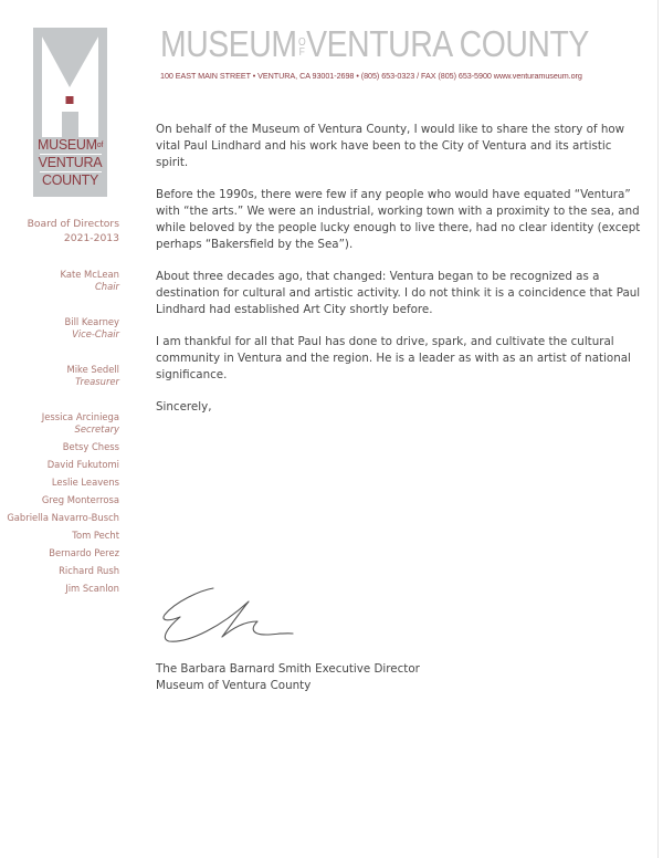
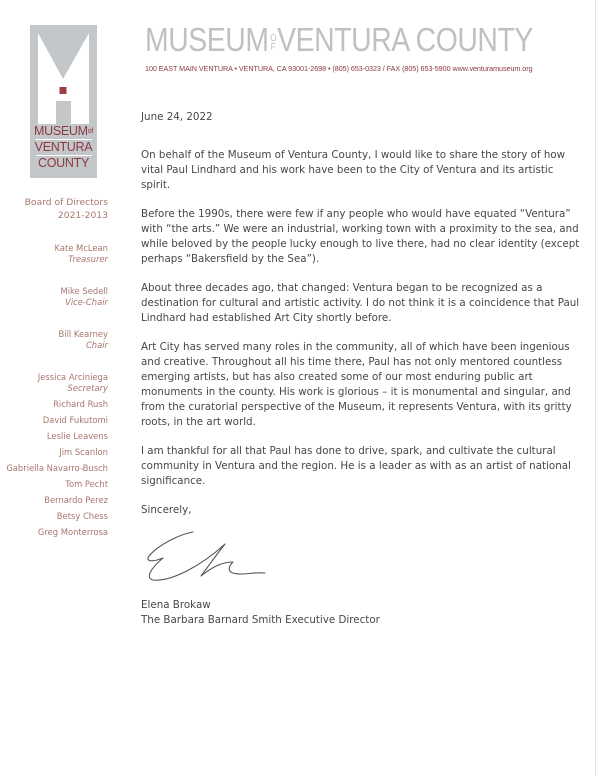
  MUSEUM VENTURA COUNTY
- 100 EAST MAIN STREET • VENTURA, CA 93001-2698 • (805) 653-0323 / FAX (805) 653-5900 www.venturamuseum.org
+ 100 EAST MAIN VENTURA • VENTURA, CA 93001-2698 • (805) 653-0323 / FAX (805) 653-5900 www.venturamuseum.org
  Board of Directors
  2021-2013
  Kate McLean
- Chair
+ Treasurer
- Bill Kearney
+ Mike Sedell
  Vice-Chair
- Mike Sedell
+ Bill Kearney
- Treasurer
+ Chair
  Jessica Arciniega
  Secretary
- Betsy Chess
+ Richard Rush
  David Fukutomi
  Leslie Leavens
- Greg Monterrosa
+ Jim Scanlon
  Gabriella Navarro-Busch
  Tom Pecht
  Bernardo Perez
- Richard Rush
+ Betsy Chess
- Jim Scanlon
+ Greg Monterrosa
+ June 24, 2022
  On behalf of the Museum of Ventura County, I would like to share the story of how vital Paul Lindhard and his work have been to the City of Ventura and its artistic spirit.
  Before the 1990s, there were few if any people who would have equated “Ventura” with “the arts.” We were an industrial, working town with a proximity to the sea, and while beloved by the people lucky enough to live there, had no clear identity (except perhaps “Bakersfield by the Sea”).
  About three decades ago, that changed: Ventura began to be recognized as a destination for cultural and artistic activity. I do not think it is a coincidence that Paul Lindhard had established Art City shortly before.
+ Art City has served many roles in the community, all of which have been ingenious and creative. Throughout all his time there, Paul has not only mentored countless emerging artists, but has also created some of our most enduring public art monuments in the county. His work is glorious – it is monumental and singular, and from the curatorial perspective of the Museum, it represents Ventura, with its gritty roots, in the art world.
  I am thankful for all that Paul has done to drive, spark, and cultivate the cultural community in Ventura and the region. He is a leader as with as an artist of national significance.
  Sincerely,
+ Elena Brokaw
  The Barbara Barnard Smith Executive Director
- Museum of Ventura County
